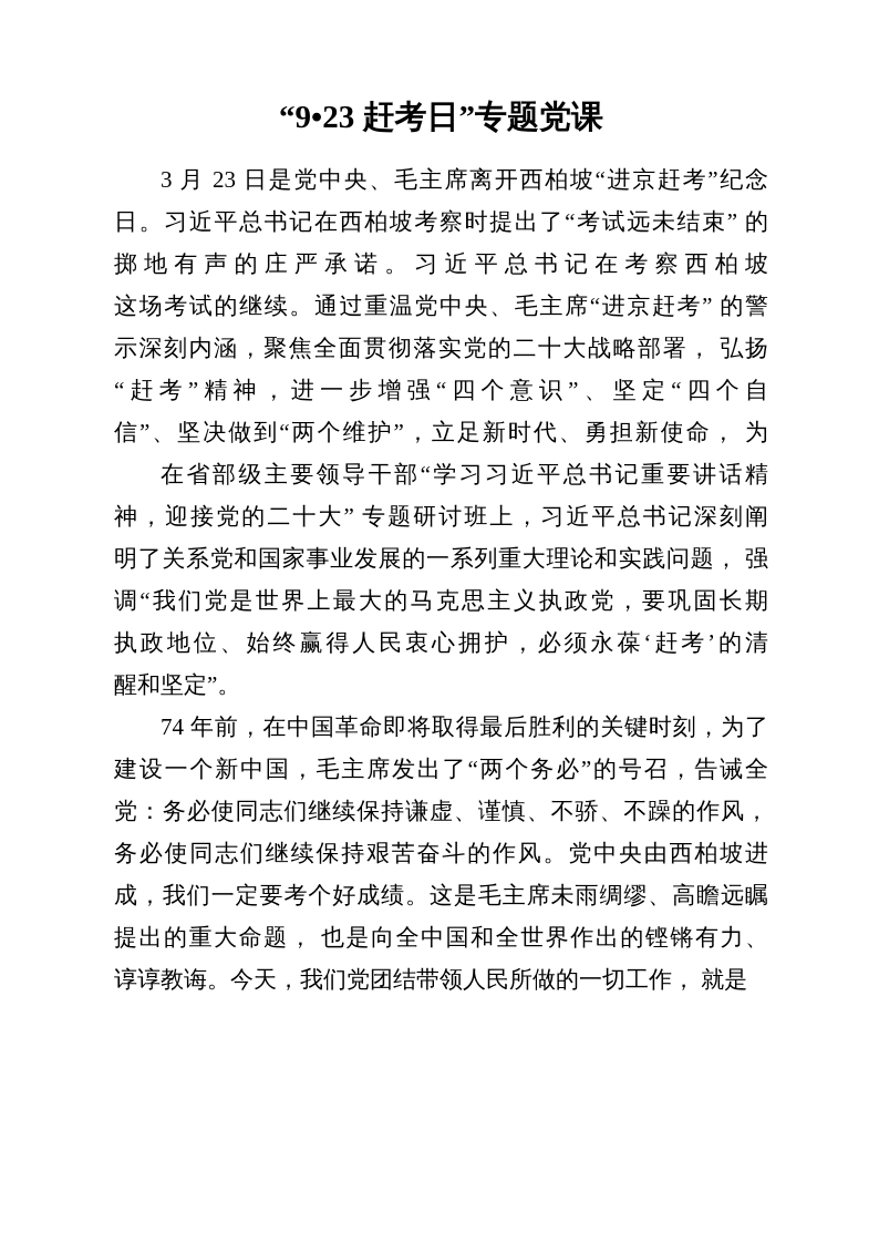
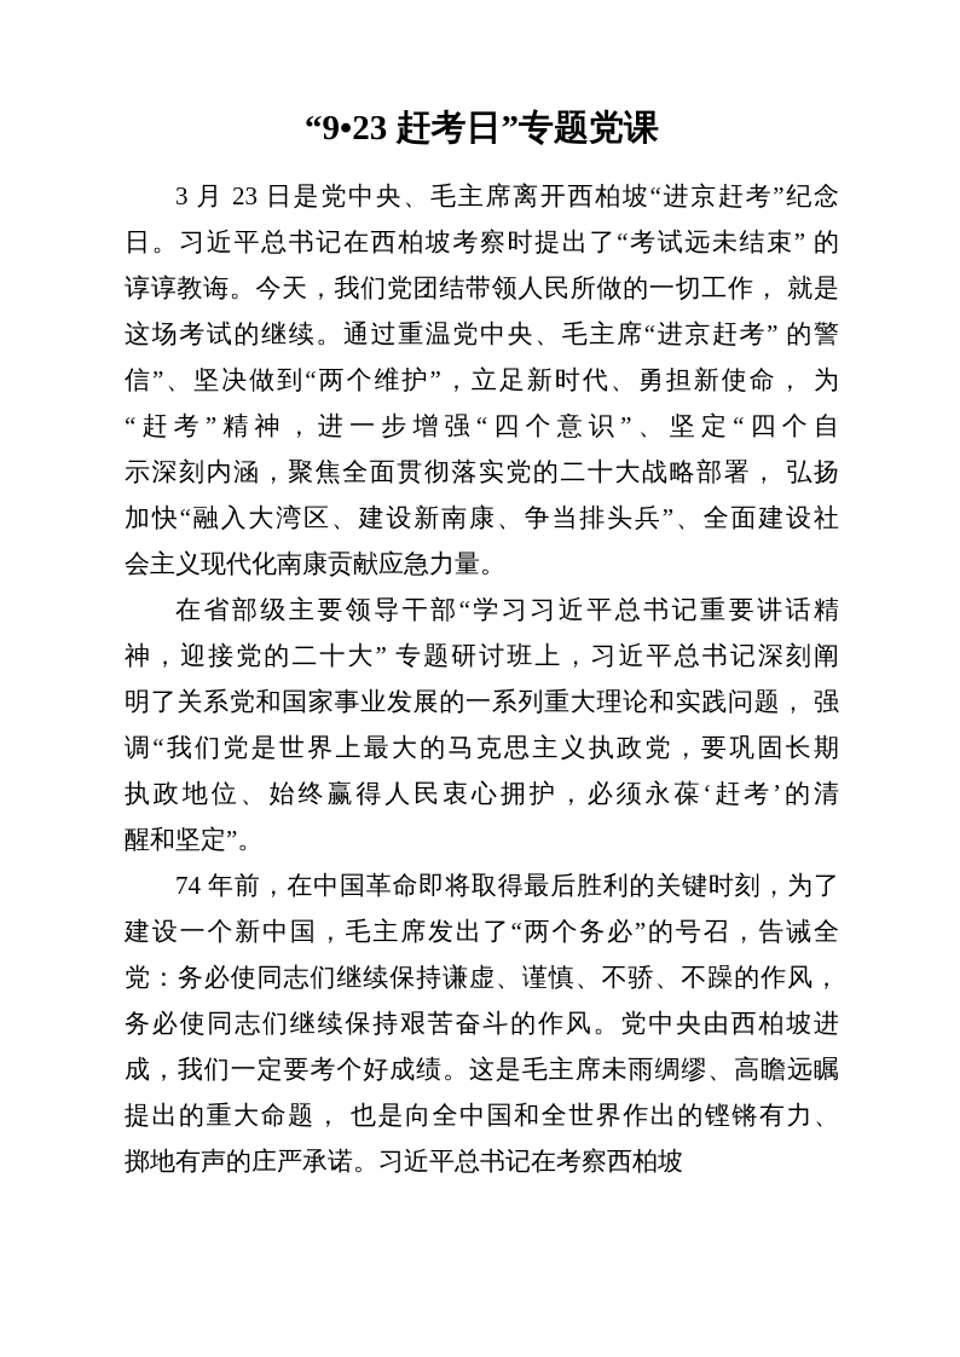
  “9•23 赶考日”专题党课
  3 月 23 日是党中央、毛主席离开西柏坡“进京赶考”纪念
  日。习近平总书记在西柏坡考察时提出了“考试远未结束” 的
- 掷地有声的庄严承诺。习近平总书记在考察西柏坡
+ 谆谆教诲。今天，我们党团结带领人民所做的一切工作， 就是
  这场考试的继续。通过重温党中央、毛主席“进京赶考” 的警
- 示深刻内涵，聚焦全面贯彻落实党的二十大战略部署， 弘扬
+ 信”、坚决做到“两个维护”，立足新时代、勇担新使命， 为
  “赶考”精神，进一步增强“四个意识”、坚定“四个自
- 信”、坚决做到“两个维护”，立足新时代、勇担新使命， 为
+ 示深刻内涵，聚焦全面贯彻落实党的二十大战略部署， 弘扬
+ 加快“融入大湾区、建设新南康、争当排头兵”、全面建设社
+ 会主义现代化南康贡献应急力量。
  在省部级主要领导干部“学习习近平总书记重要讲话精
  神，迎接党的二十大” 专题研讨班上，习近平总书记深刻阐
  明了关系党和国家事业发展的一系列重大理论和实践问题， 强
  调“我们党是世界上最大的马克思主义执政党，要巩固长期
  执政地位、始终赢得人民衷心拥护，必须永葆‘赶考’的清
  醒和坚定”。
  74 年前，在中国革命即将取得最后胜利的关键时刻，为了
  建设一个新中国，毛主席发出了“两个务必”的号召，告诫全
  党：务必使同志们继续保持谦虚、谨慎、不骄、不躁的作风，
  务必使同志们继续保持艰苦奋斗的作风。党中央由西柏坡进
  成，我们一定要考个好成绩。这是毛主席未雨绸缪、高瞻远瞩
  提出的重大命题， 也是向全中国和全世界作出的铿锵有力、
- 谆谆教诲。今天，我们党团结带领人民所做的一切工作， 就是
+ 掷地有声的庄严承诺。习近平总书记在考察西柏坡
